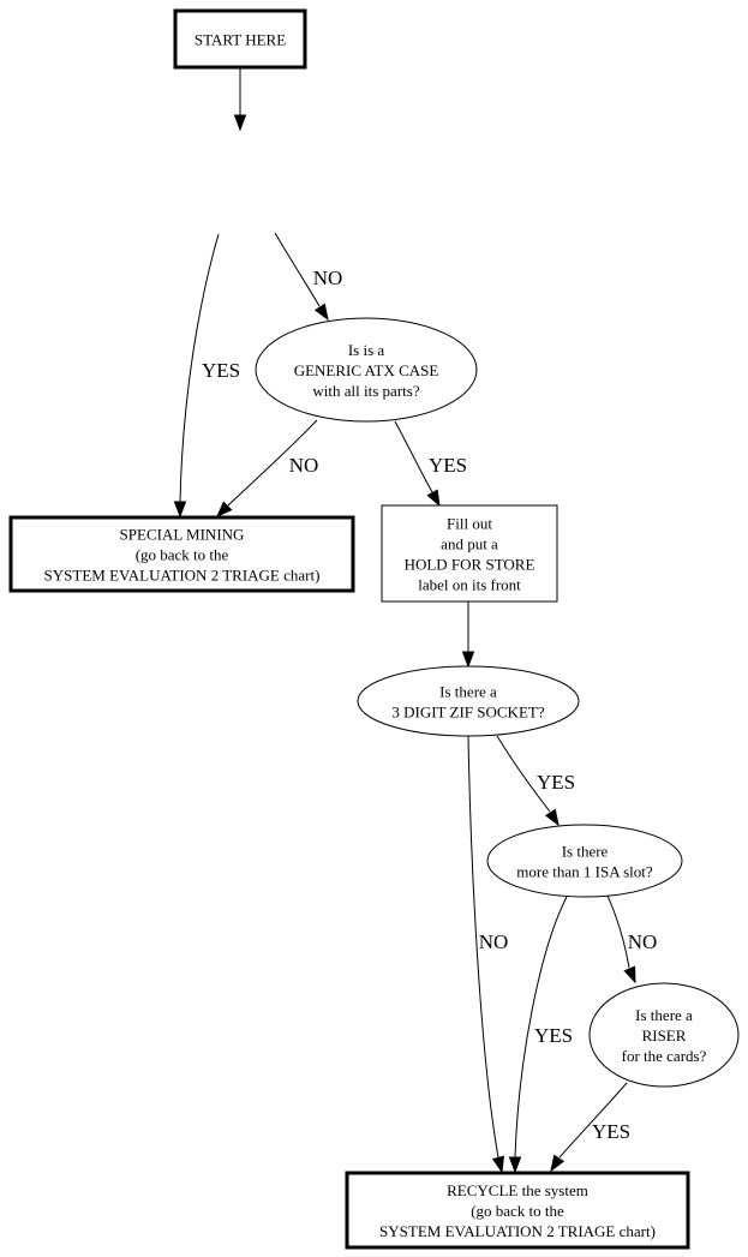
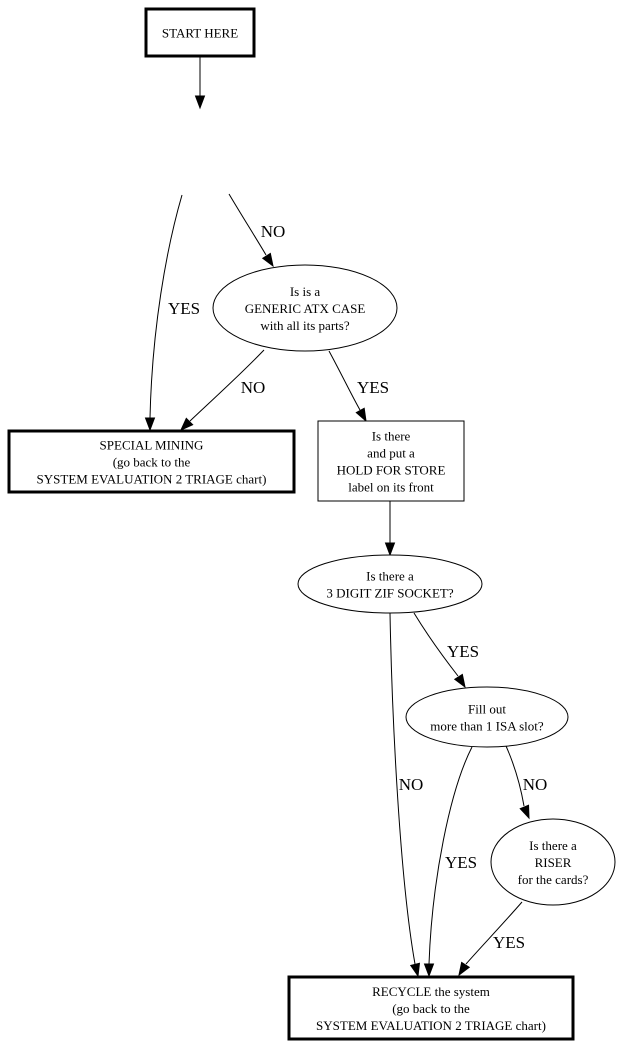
  START HERE
  Is is a
  GENERIC ATX CASE
  with all its parts?
  SPECIAL MINING
  (go back to the
  SYSTEM EVALUATION 2 TRIAGE chart)
- Fill out
+ Is there
  and put a
  HOLD FOR STORE
  label on its front
  Is there a
  3 DIGIT ZIF SOCKET?
- Is there
+ Fill out
  more than 1 ISA slot?
  Is there a
  RISER
  for the cards?
  RECYCLE the system
  (go back to the
  SYSTEM EVALUATION 2 TRIAGE chart)
  YES
  NO
  NO
  YES
  NO
  YES
  YES
  NO
  YES
